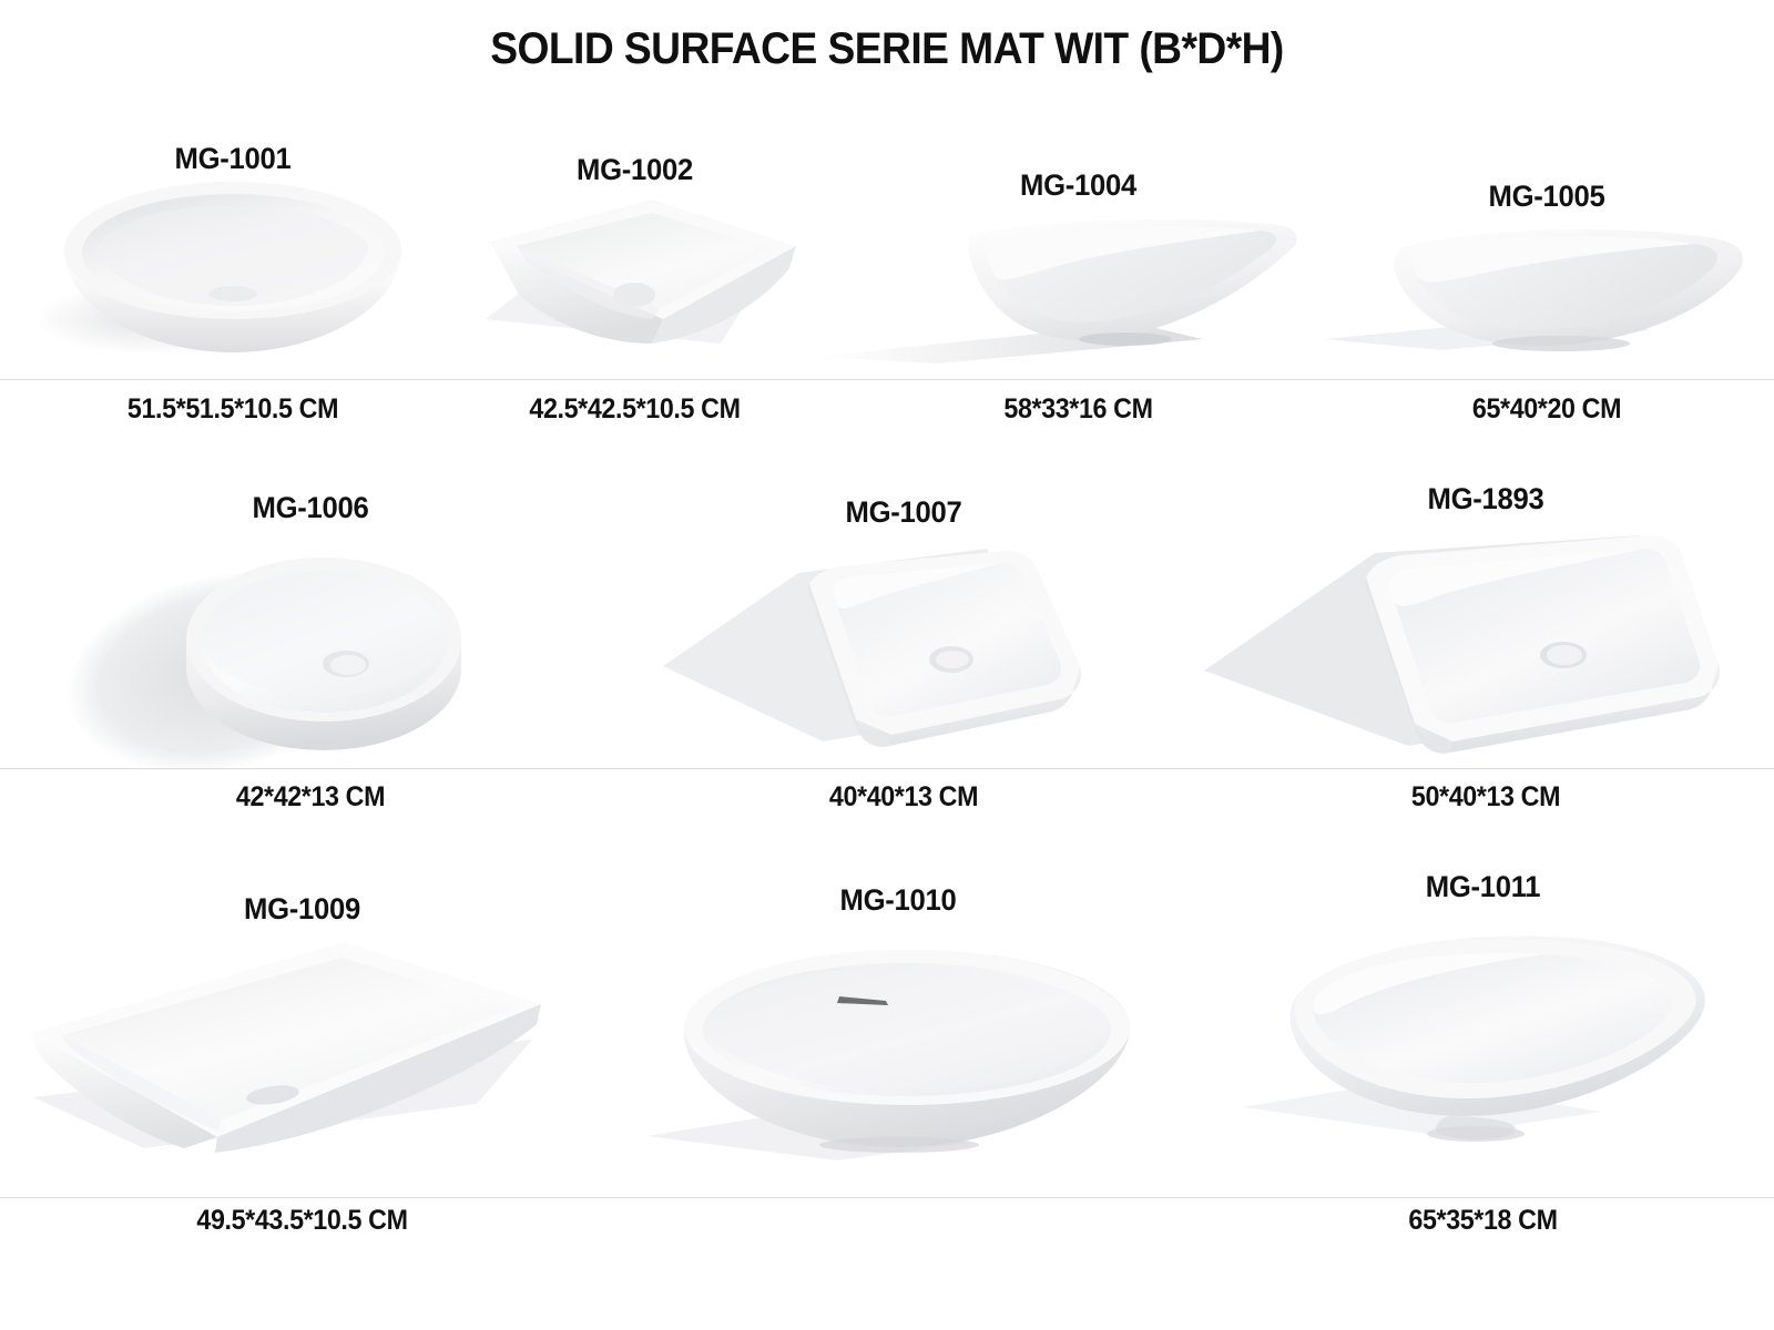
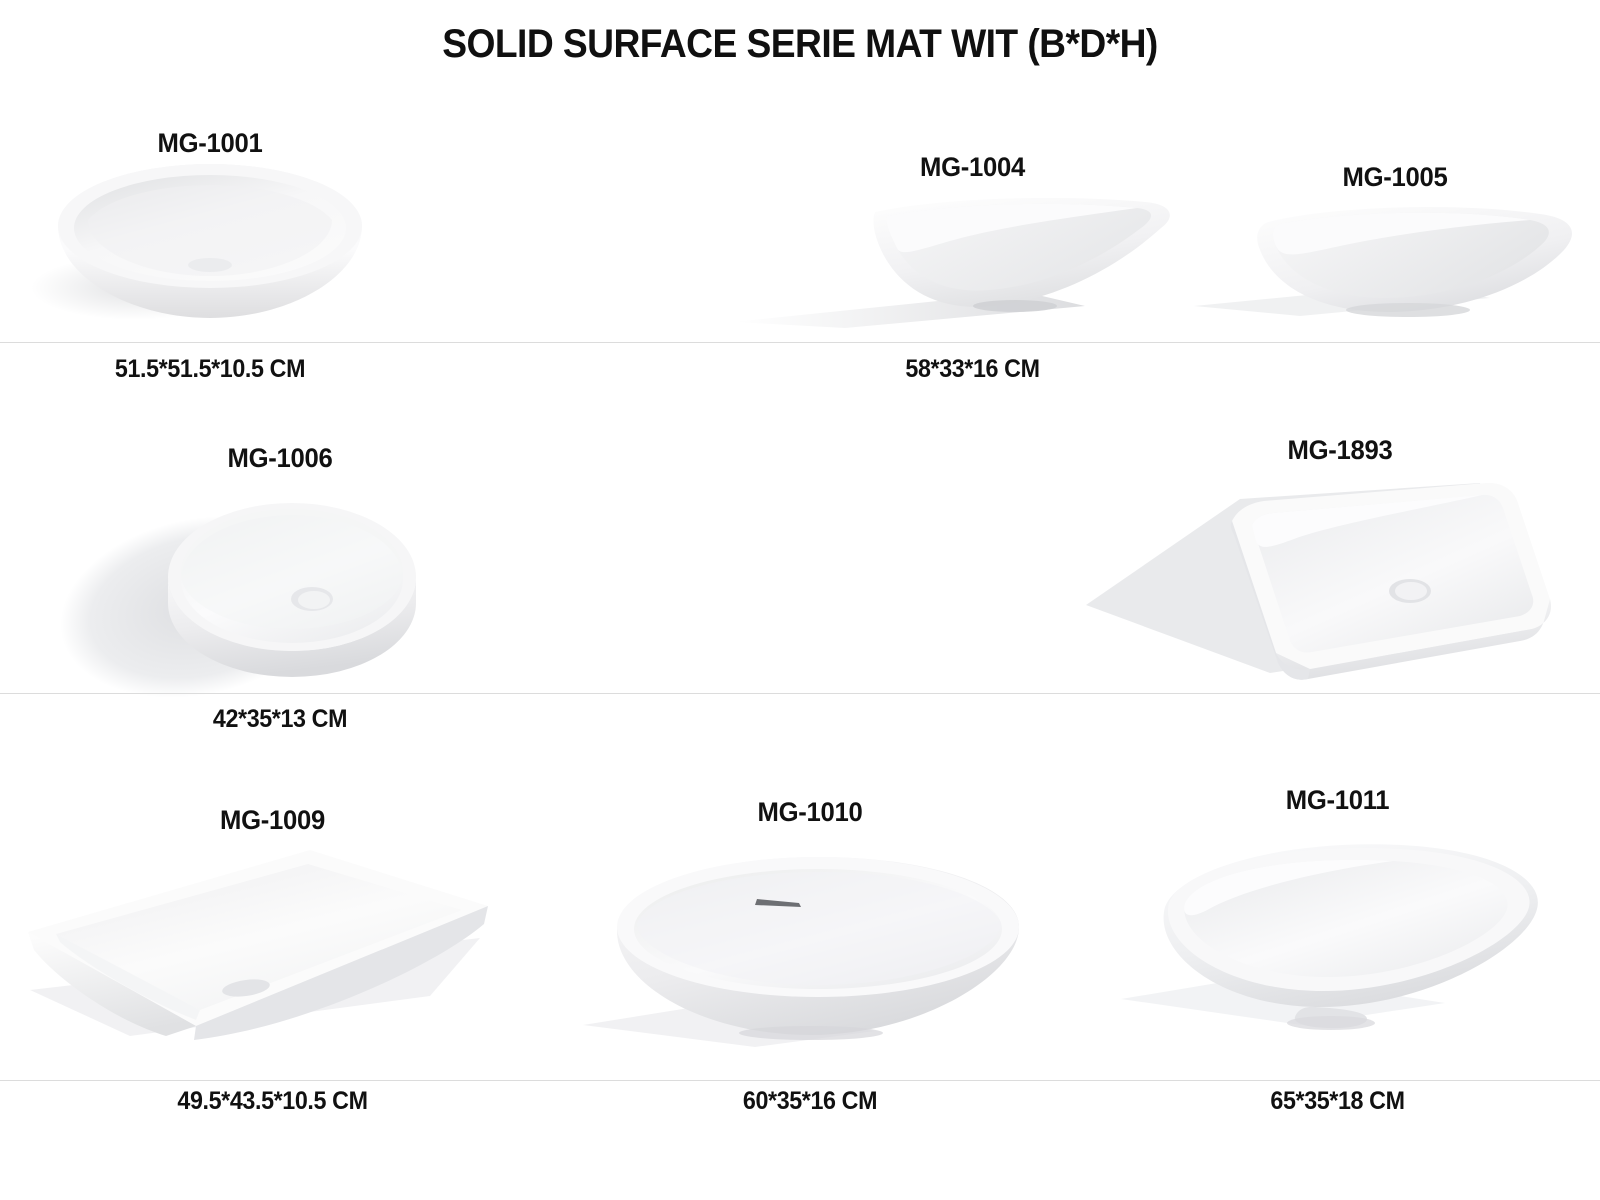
  SOLID SURFACE SERIE MAT WIT (B*D*H)
  MG-1001
  51.5*51.5*10.5 CM
- MG-1002
- 42.5*42.5*10.5 CM
  MG-1004
  58*33*16 CM
  MG-1005
- 65*40*20 CM
  MG-1006
- 42*42*13 CM
+ 42*35*13 CM
- MG-1007
- 40*40*13 CM
  MG-1893
- 50*40*13 CM
  MG-1009
  49.5*43.5*10.5 CM
  MG-1010
+ 60*35*16 CM
  MG-1011
  65*35*18 CM
